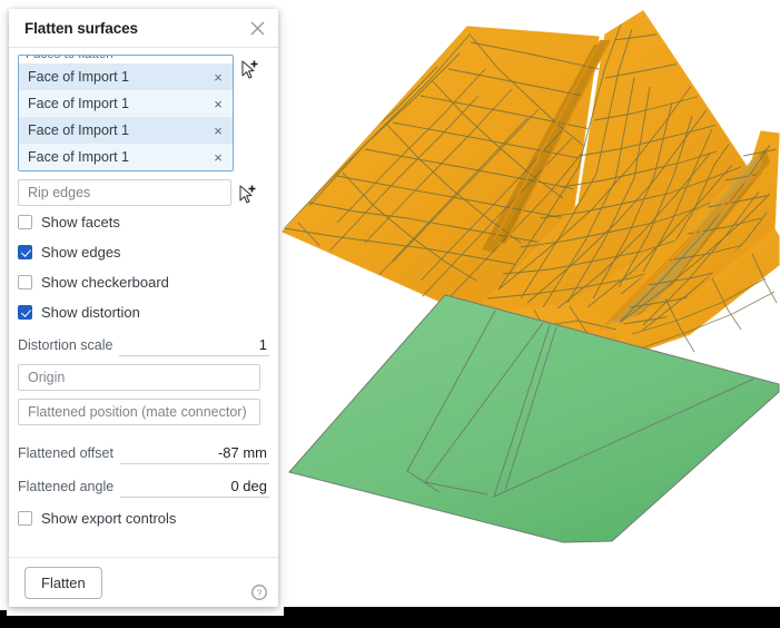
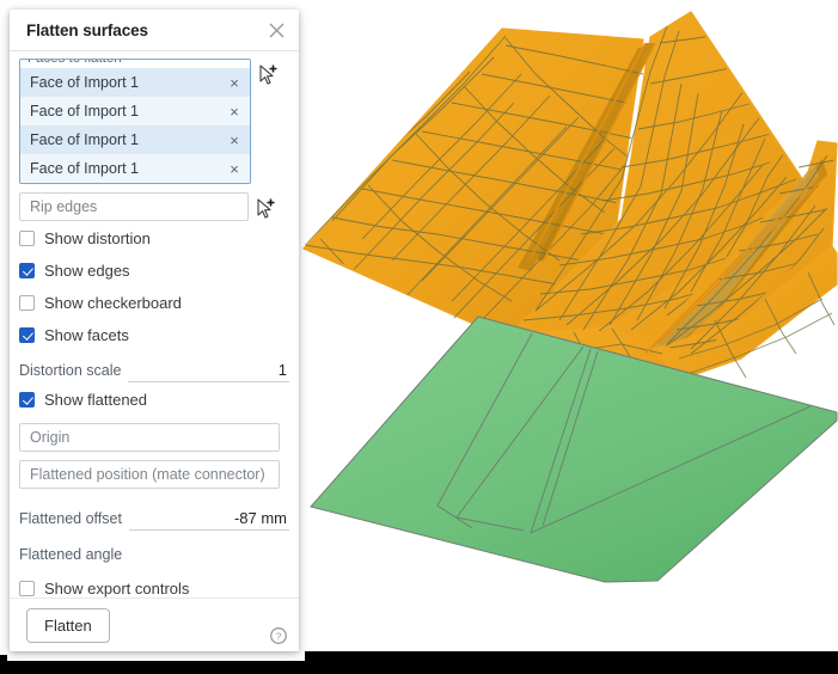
  Flatten surfaces
  Face of Import 1
  ×
  Face of Import 1
  ×
  Face of Import 1
  ×
  Face of Import 1
  ×
  Rip edges
- Show facets
+ Show distortion
  Show edges
  Show checkerboard
- Show distortion
+ Show facets
  Distortion scale
  1
+ Show flattened
  Origin
  Flattened position (mate connector)
  Flattened offset
  -87 mm
  Flattened angle
- 0 deg
  Show export controls
  Flatten
  ?
